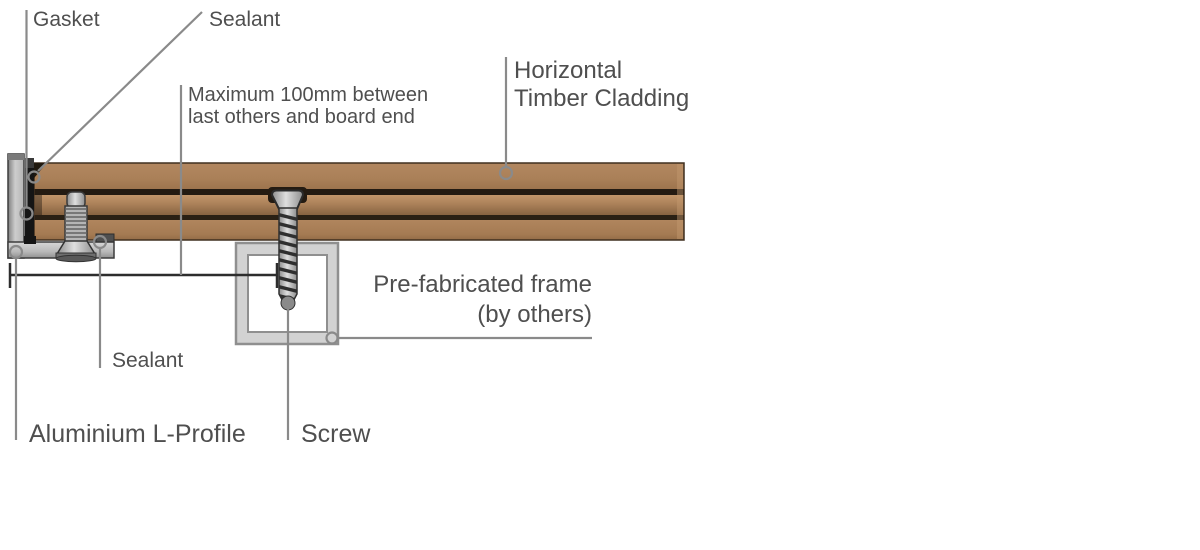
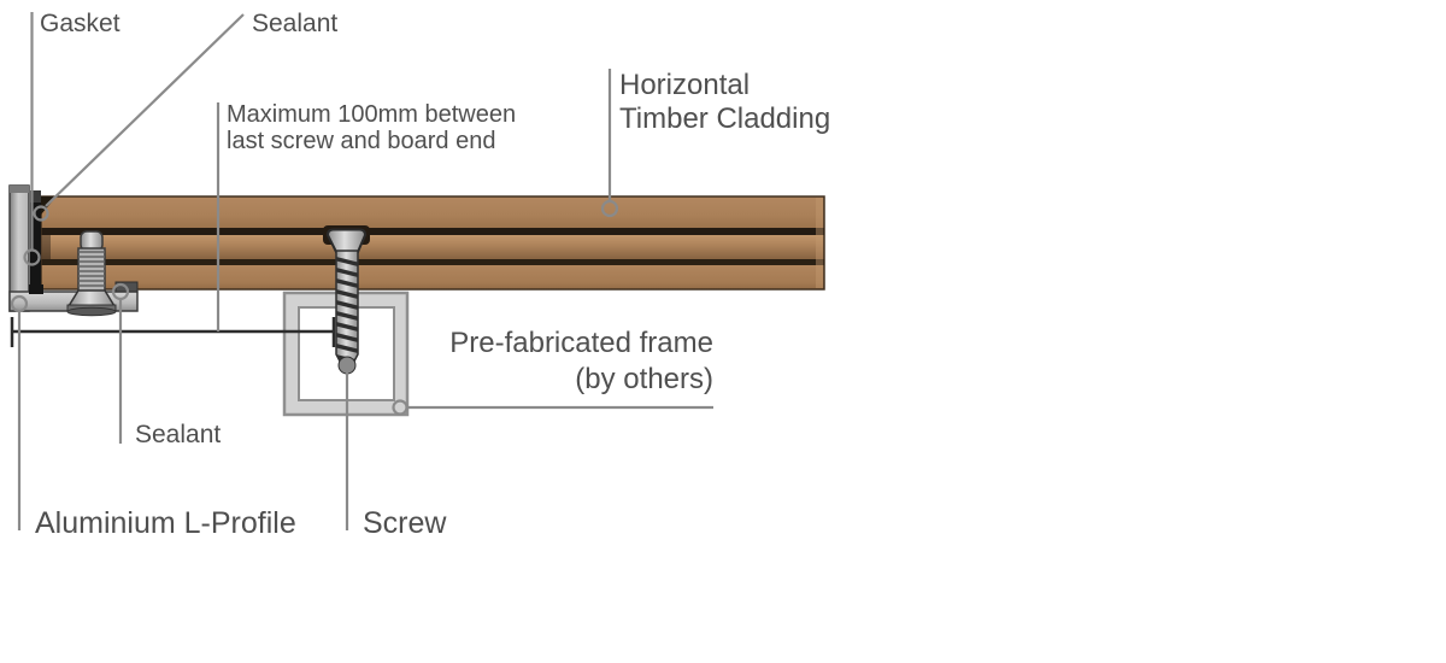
  Gasket
  Sealant
  Maximum 100mm between
- last others and board end
+ last screw and board end
  Horizontal
  Timber Cladding
  Pre-fabricated frame
  (by others)
  Sealant
  Aluminium L-Profile
  Screw
